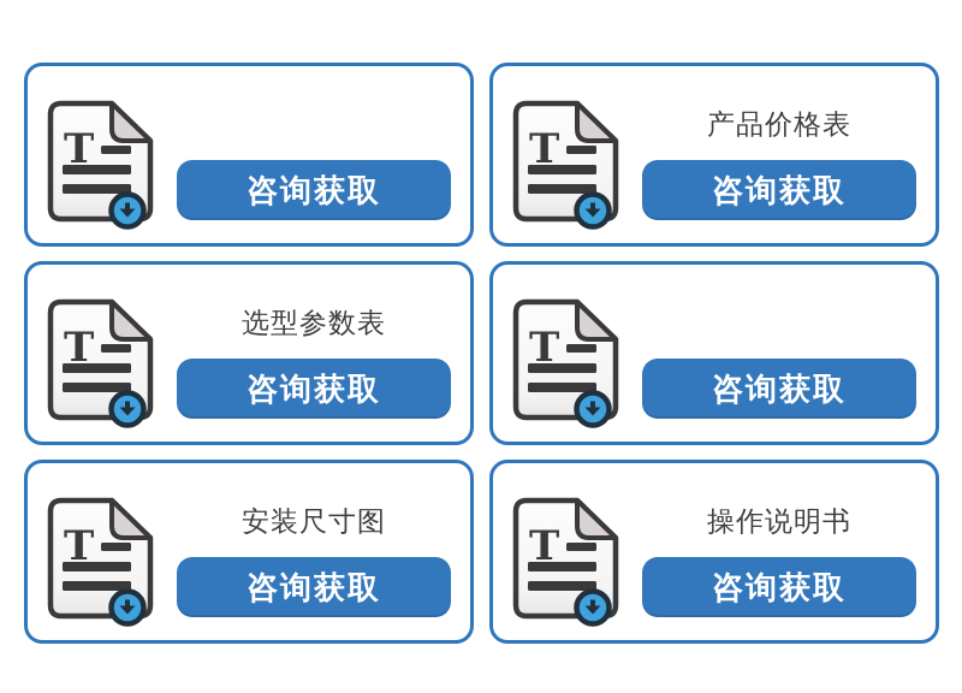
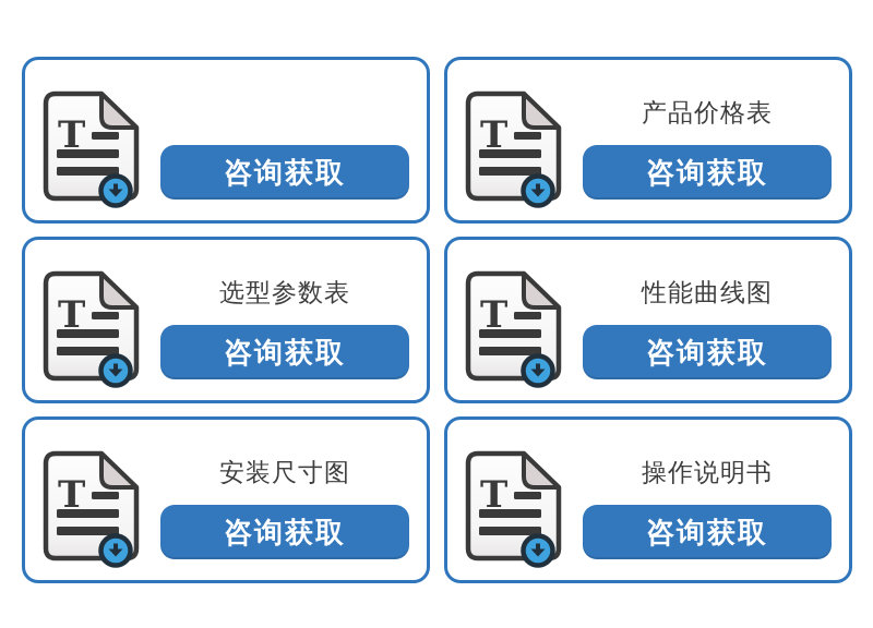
  T
  咨询获取
  T
  产品价格表
  咨询获取
  T
  选型参数表
  咨询获取
  T
+ 性能曲线图
  咨询获取
  T
  安装尺寸图
  咨询获取
  T
  操作说明书
  咨询获取
